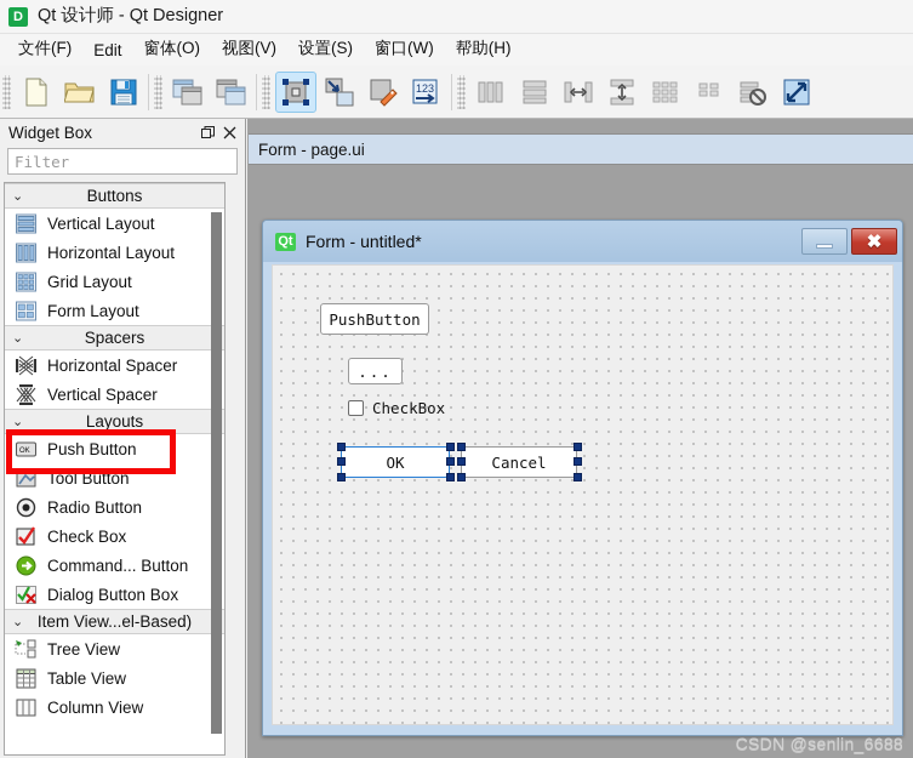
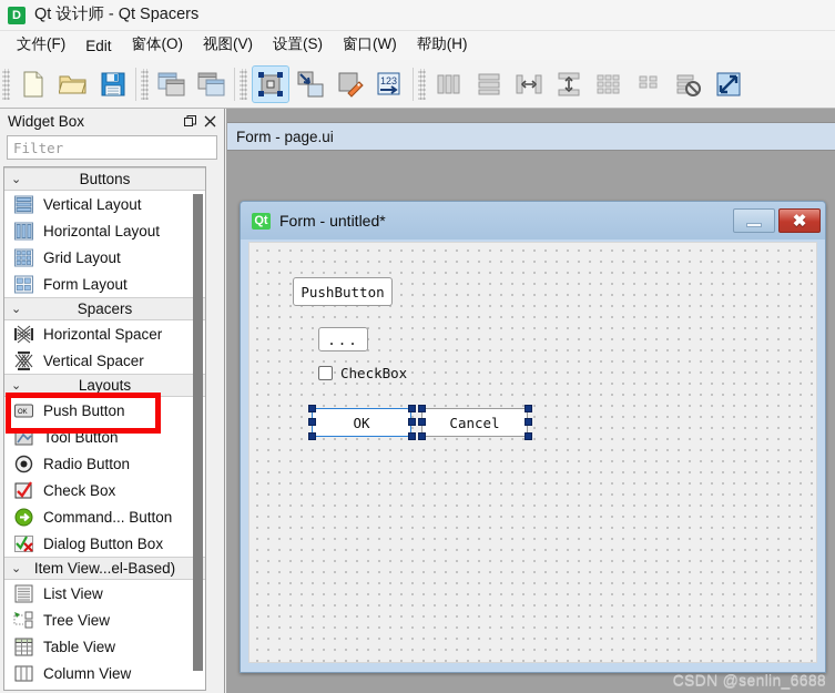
  D
- Qt 设计师 - Qt Designer
+ Qt 设计师 - Qt Spacers
  文件(F)
  Edit
  窗体(O)
  视图(V)
  设置(S)
  窗口(W)
  帮助(H)
  123
  Form - page.ui
  Qt
  Form - untitled*
  ✖
  PushButton
  ...
  CheckBox
  OK
  Cancel
  CSDN @senlin_6688
  Widget Box
  Filter
  ⌄
  Buttons
  Vertical Layout
  Horizontal Layout
  Grid Layout
  Form Layout
  ⌄
  Spacers
  Horizontal Spacer
  Vertical Spacer
  ⌄
  Layouts
  Push Button
  Tool Button
  Radio Button
  Check Box
  Command... Button
  Dialog Button Box
  ⌄
  Item View...el-Based)
+ List View
  Tree View
  Table View
  Column View
